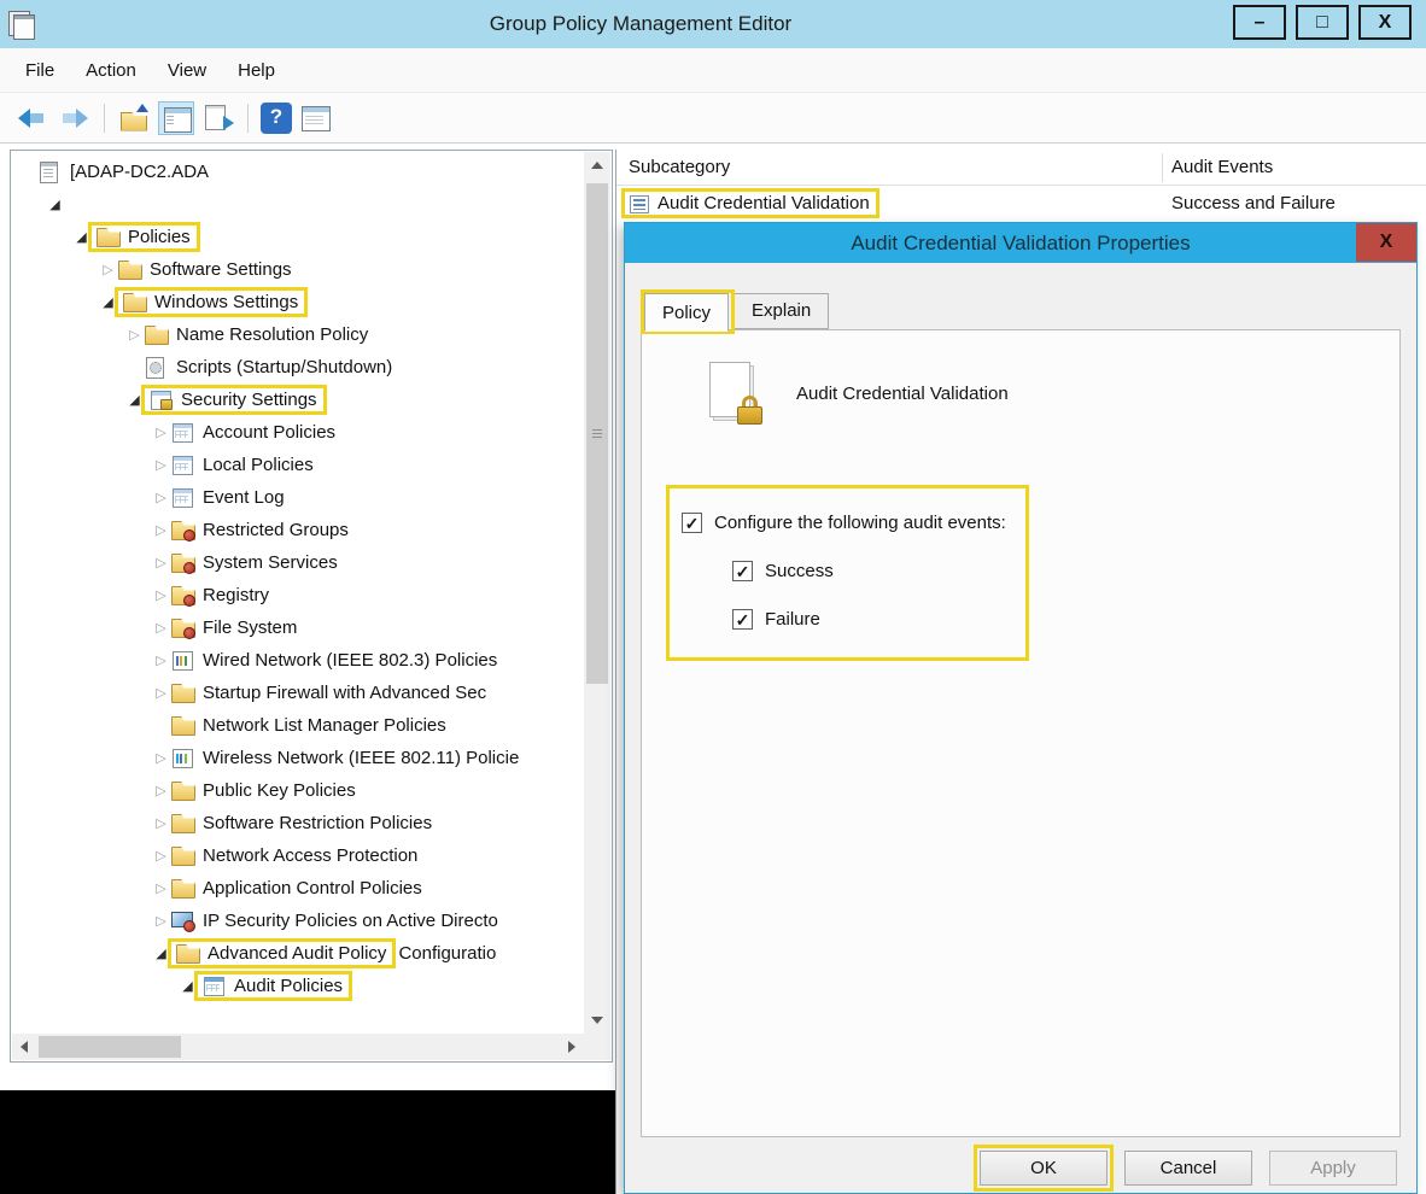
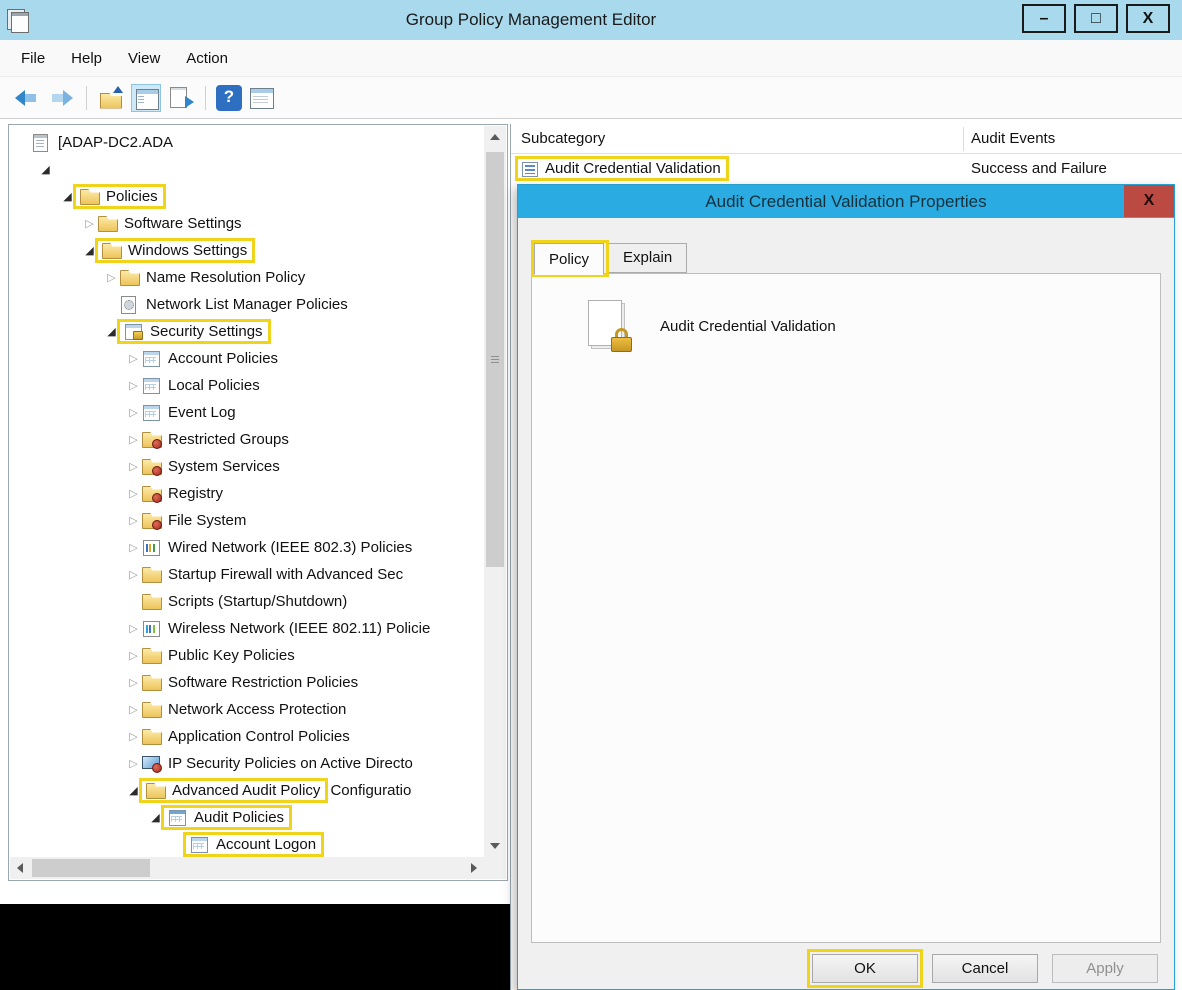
  Group Policy Management Editor
  –
  □
  X
  File
- Action
+ Help
  View
- Help
+ Action
  [ADAP-DC2.ADA
  ◢
  ◢
  Policies
  ▷
  Software Settings
  ◢
  Windows Settings
  ▷
  Name Resolution Policy
- Scripts (Startup/Shutdown)
+ Network List Manager Policies
  ◢
  Security Settings
  ▷
  Account Policies
  ▷
  Local Policies
  ▷
  Event Log
  ▷
  Restricted Groups
  ▷
  System Services
  ▷
  Registry
  ▷
  File System
  ▷
  Wired Network (IEEE 802.3) Policies
  ▷
  Startup Firewall with Advanced Sec
- Network List Manager Policies
+ Scripts (Startup/Shutdown)
  ▷
  Wireless Network (IEEE 802.11) Policie
  ▷
  Public Key Policies
  ▷
  Software Restriction Policies
  ▷
  Network Access Protection
  ▷
  Application Control Policies
  ▷
  IP Security Policies on Active Directo
  ◢
  Advanced Audit Policy
  Configuratio
  ◢
  Audit Policies
+ Account Logon
  Subcategory
  Audit Events
  Audit Credential Validation
  Success and Failure
  Audit Credential Validation Properties
  X
  Policy
  Explain
  Audit Credential Validation
- Configure the following audit events:
- Success
- Failure
  OK
  Cancel
  Apply
